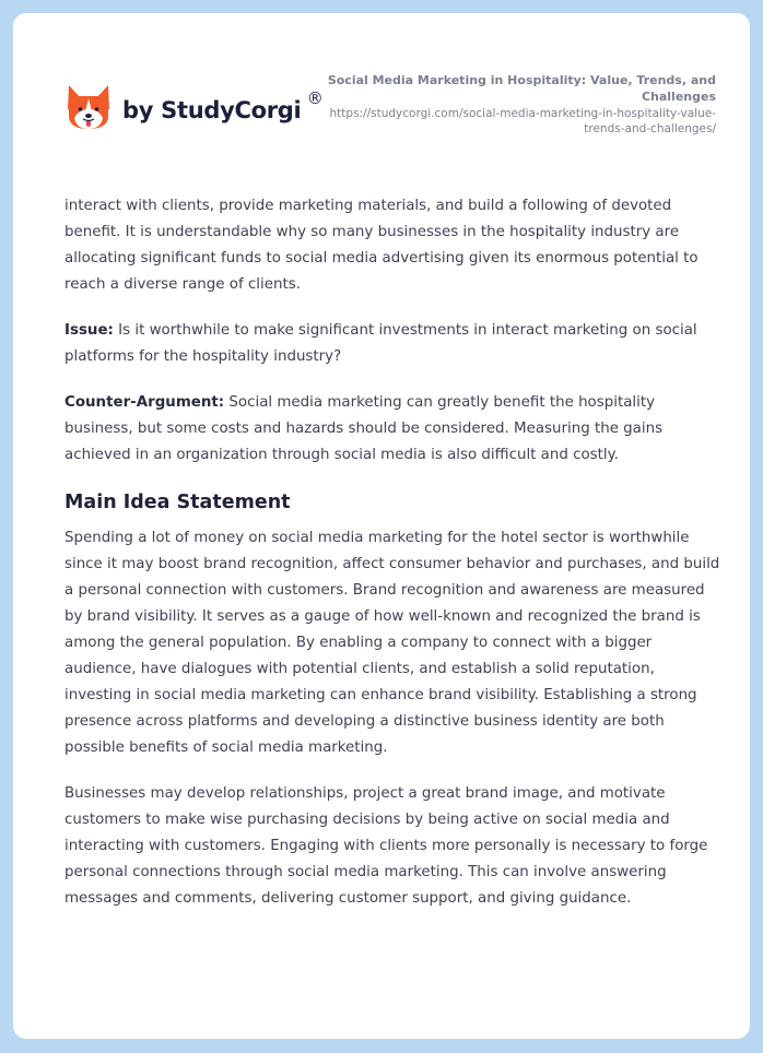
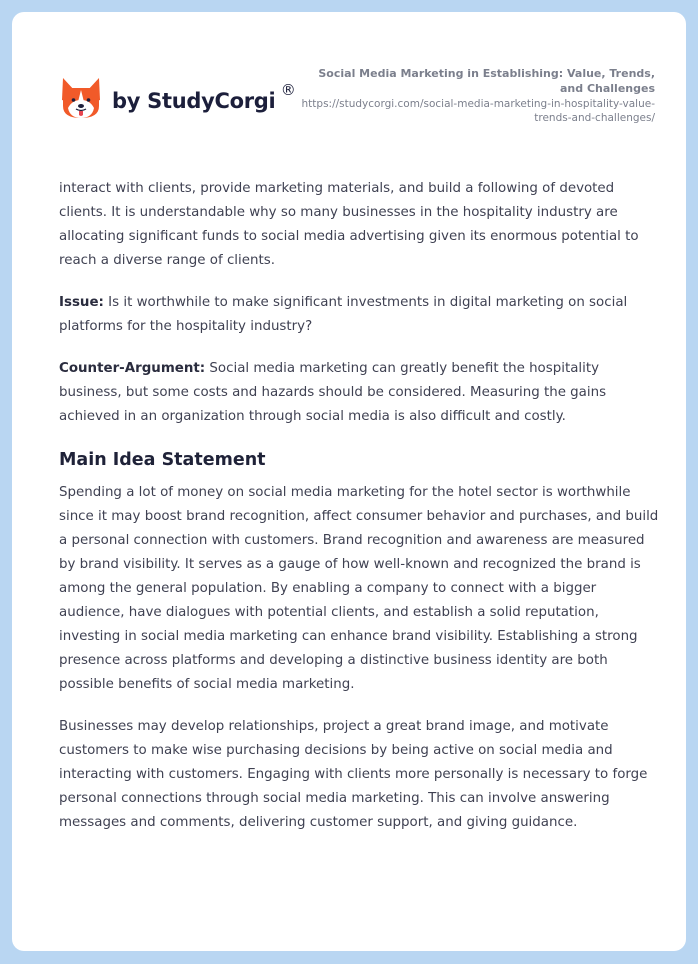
  by StudyCorgi
  ®
- Social Media Marketing in Hospitality: Value, Trends, and Challenges
+ Social Media Marketing in Establishing: Value, Trends, and Challenges
  https://studycorgi.com/social-media-marketing-in-hospitality-value-trends-and-challenges/
- interact with clients, provide marketing materials, and build a following of devoted benefit. It is understandable why so many businesses in the hospitality industry are allocating significant funds to social media advertising given its enormous potential to reach a diverse range of clients.
+ interact with clients, provide marketing materials, and build a following of devoted clients. It is understandable why so many businesses in the hospitality industry are allocating significant funds to social media advertising given its enormous potential to reach a diverse range of clients.
- Issue: Is it worthwhile to make significant investments in interact marketing on social platforms for the hospitality industry?
+ Issue: Is it worthwhile to make significant investments in digital marketing on social platforms for the hospitality industry?
  Counter-Argument: Social media marketing can greatly benefit the hospitality business, but some costs and hazards should be considered. Measuring the gains achieved in an organization through social media is also difficult and costly.
  Main Idea Statement
  Spending a lot of money on social media marketing for the hotel sector is worthwhile since it may boost brand recognition, affect consumer behavior and purchases, and build a personal connection with customers. Brand recognition and awareness are measured by brand visibility. It serves as a gauge of how well-known and recognized the brand is among the general population. By enabling a company to connect with a bigger audience, have dialogues with potential clients, and establish a solid reputation, investing in social media marketing can enhance brand visibility. Establishing a strong presence across platforms and developing a distinctive business identity are both possible benefits of social media marketing.
  Businesses may develop relationships, project a great brand image, and motivate customers to make wise purchasing decisions by being active on social media and interacting with customers. Engaging with clients more personally is necessary to forge personal connections through social media marketing. This can involve answering messages and comments, delivering customer support, and giving guidance.
